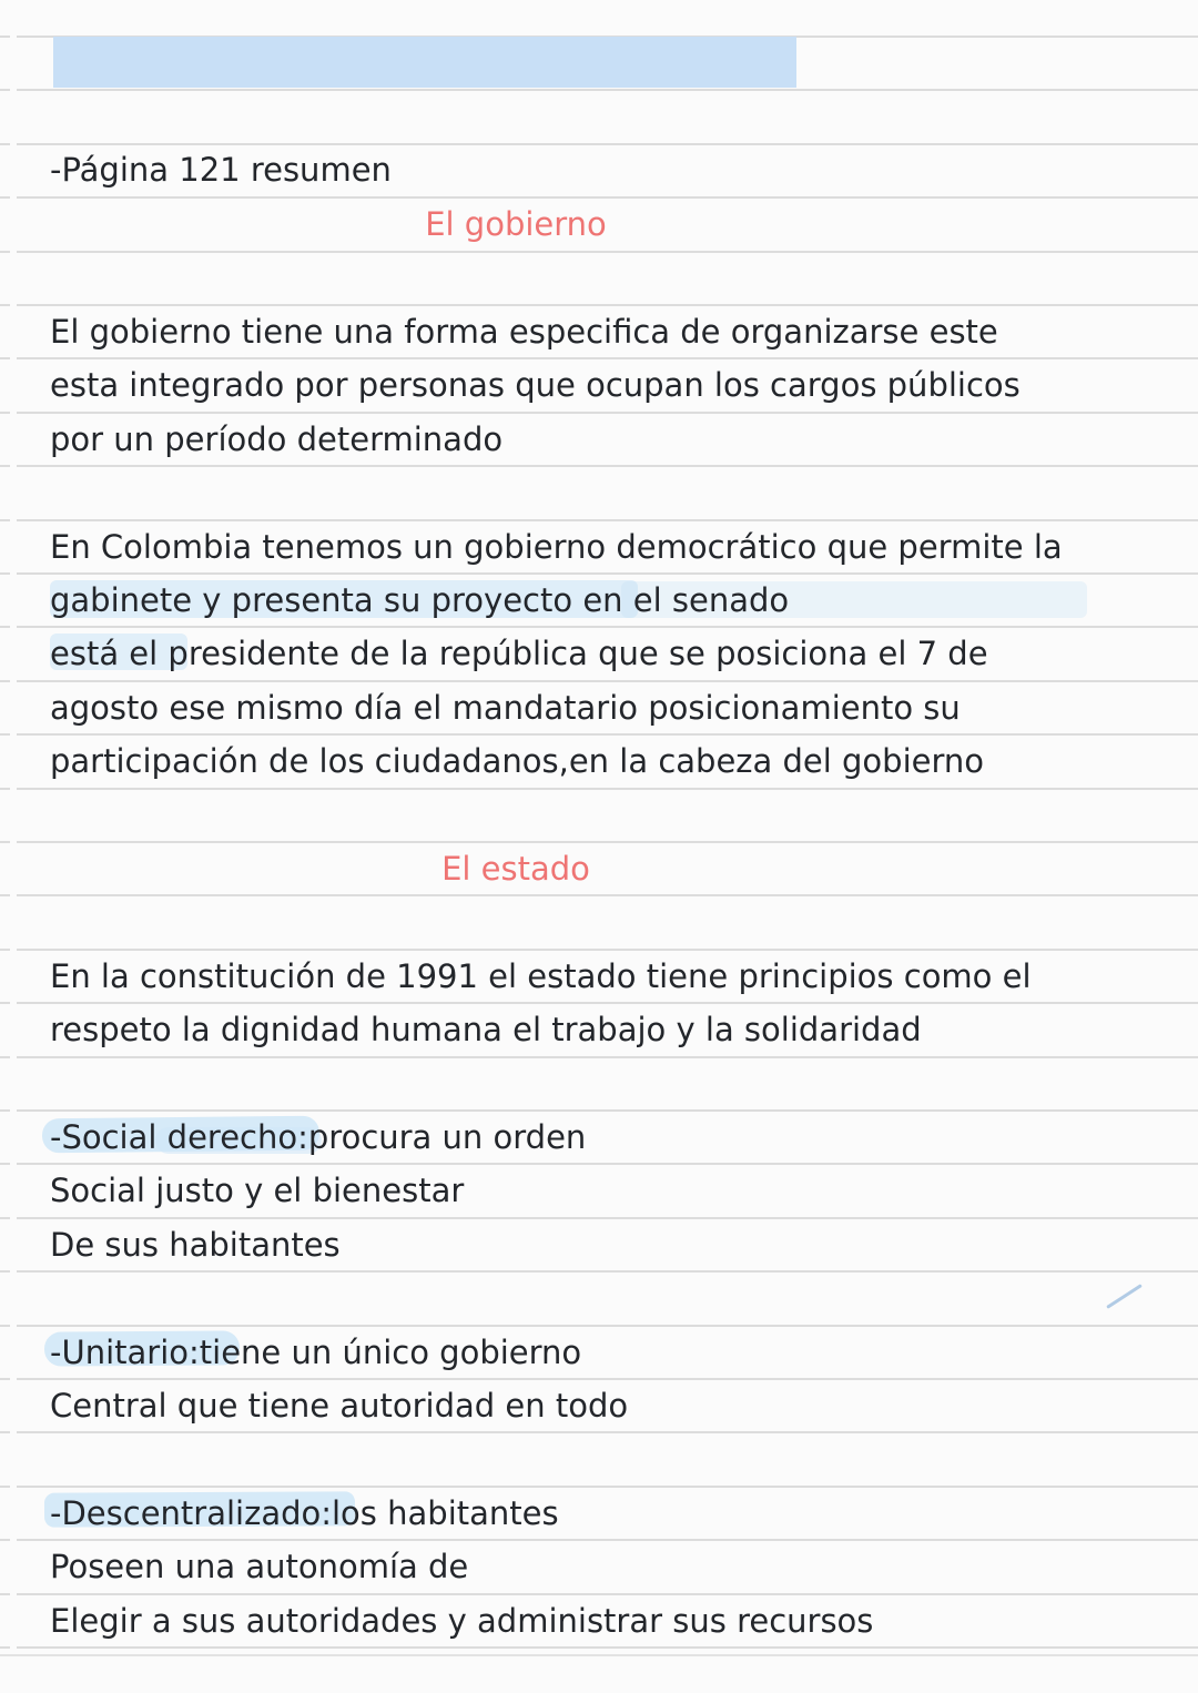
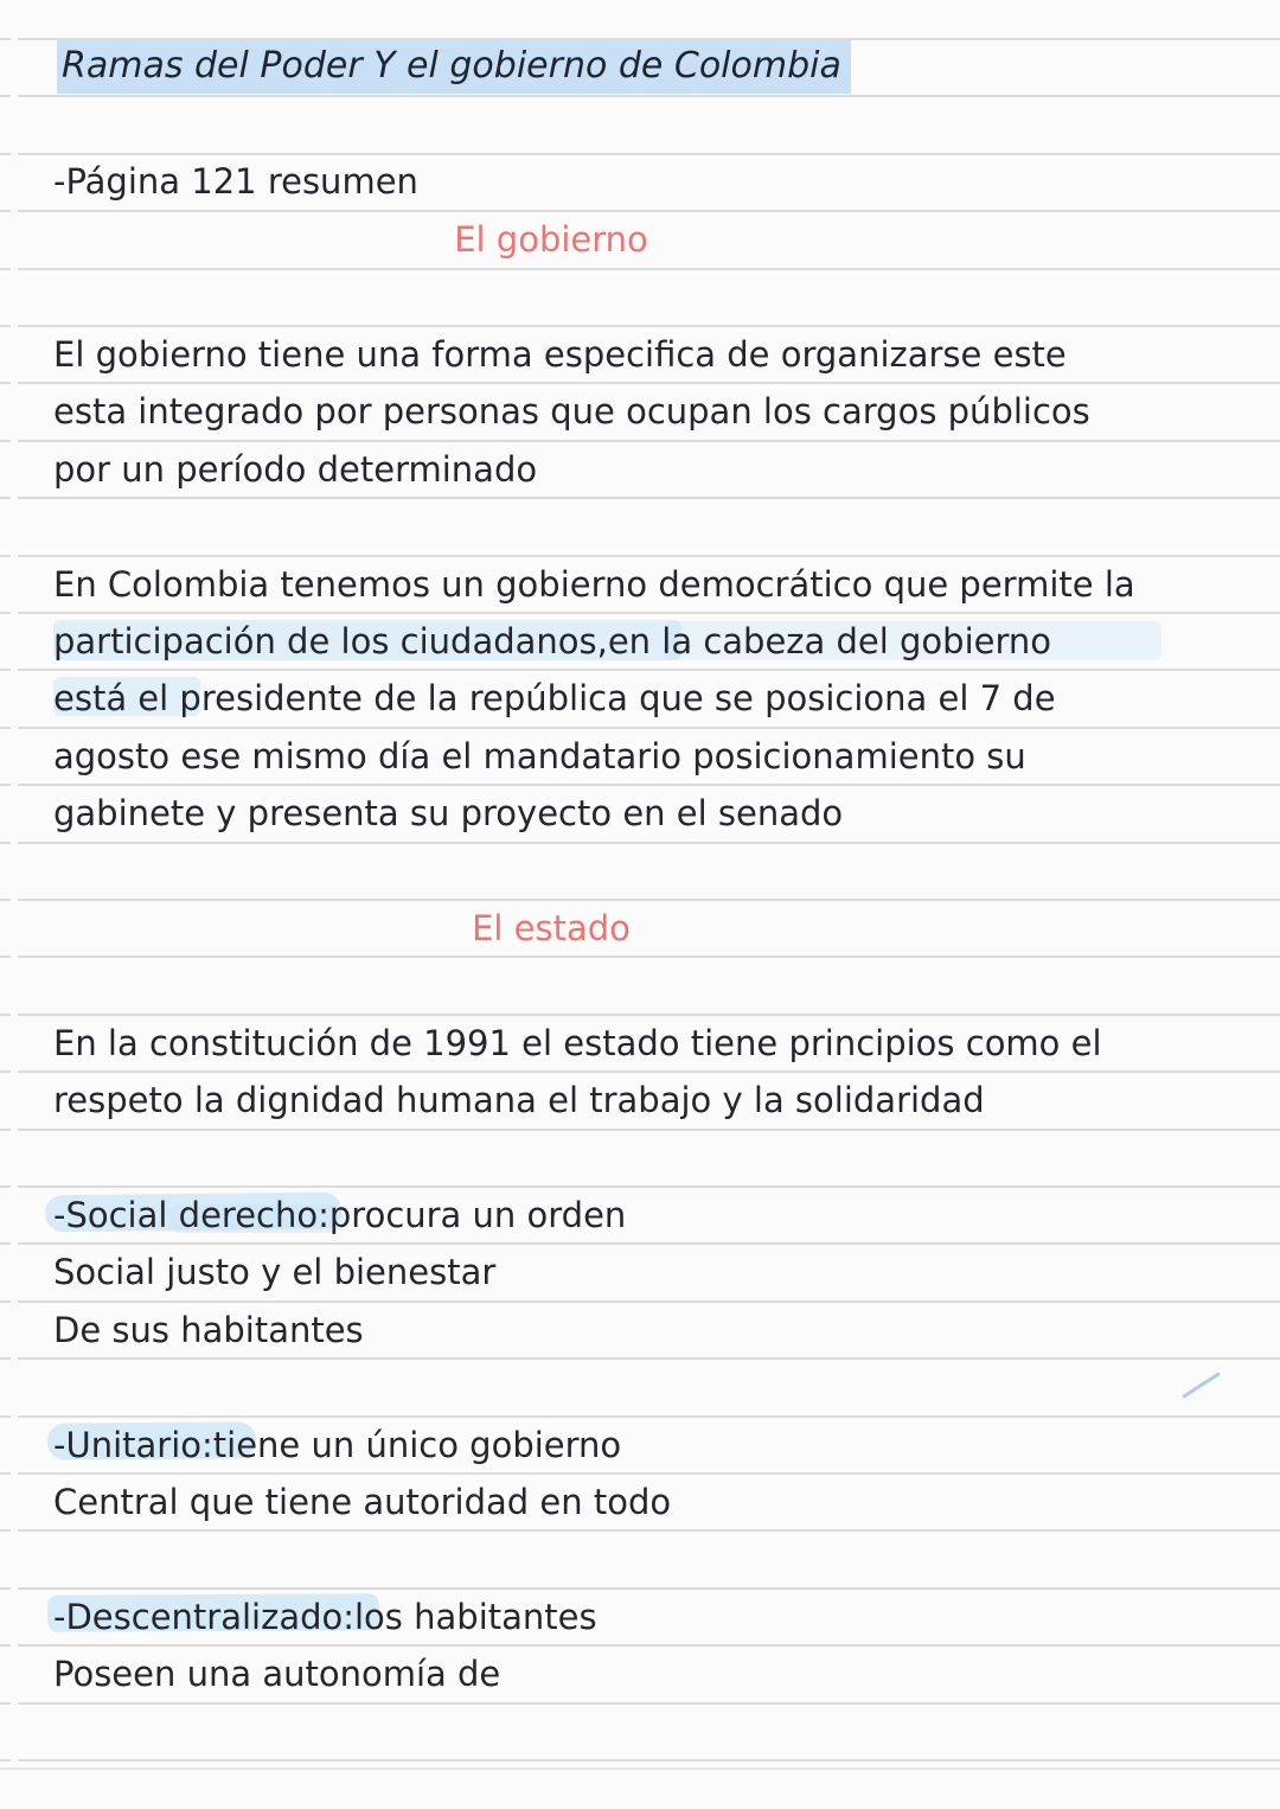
+ Ramas del Poder Y el gobierno de Colombia
  -Página 121 resumen
  El gobierno
  El gobierno tiene una forma especifica de organizarse este
  esta integrado por personas que ocupan los cargos públicos
  por un período determinado
  En Colombia tenemos un gobierno democrático que permite la
- gabinete y presenta su proyecto en el senado
+ participación de los ciudadanos,en la cabeza del gobierno
  está el presidente de la república que se posiciona el 7 de
  agosto ese mismo día el mandatario posicionamiento su
- participación de los ciudadanos,en la cabeza del gobierno
+ gabinete y presenta su proyecto en el senado
  El estado
  En la constitución de 1991 el estado tiene principios como el
  respeto la dignidad humana el trabajo y la solidaridad
  -Social derecho:procura un orden
  Social justo y el bienestar
  De sus habitantes
  -Unitario:tiene un único gobierno
  Central que tiene autoridad en todo
  -Descentralizado:los habitantes
  Poseen una autonomía de
- Elegir a sus autoridades y administrar sus recursos
